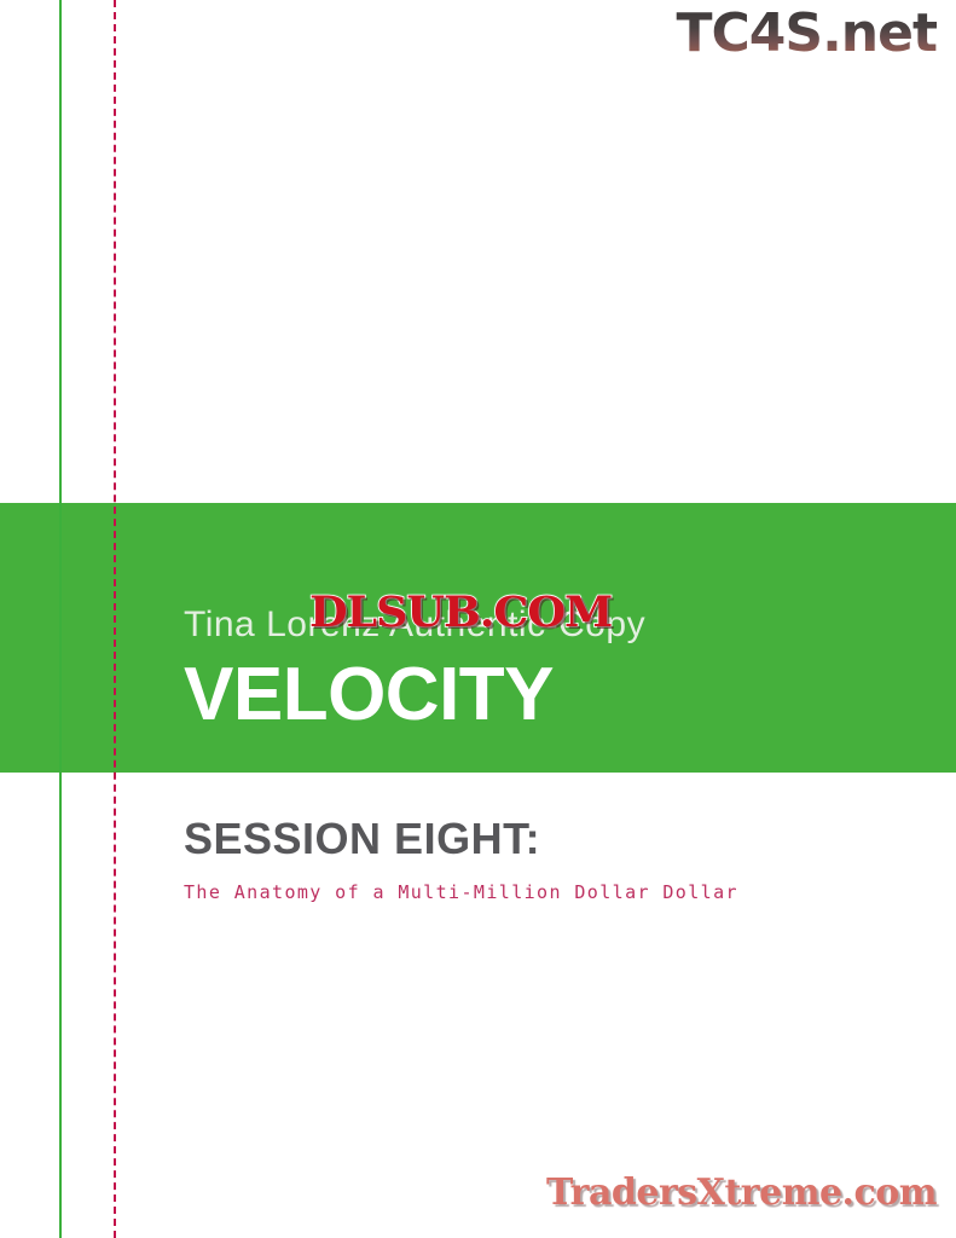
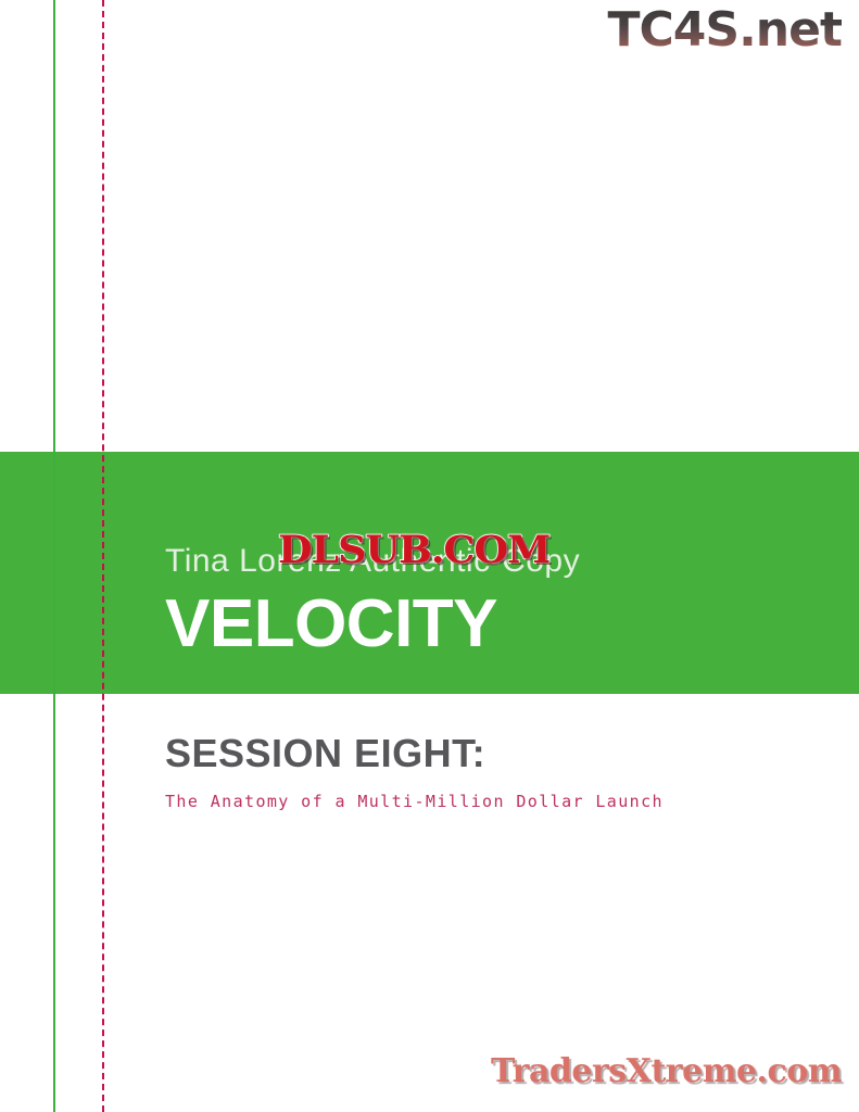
  TC4S.net
  Tina Lorenz Authentic-Copy
  VELOCITY
  DLSUB.COM
  SESSION EIGHT:
- The Anatomy of a Multi-Million Dollar Dollar
+ The Anatomy of a Multi-Million Dollar Launch
  TradersXtreme.com
